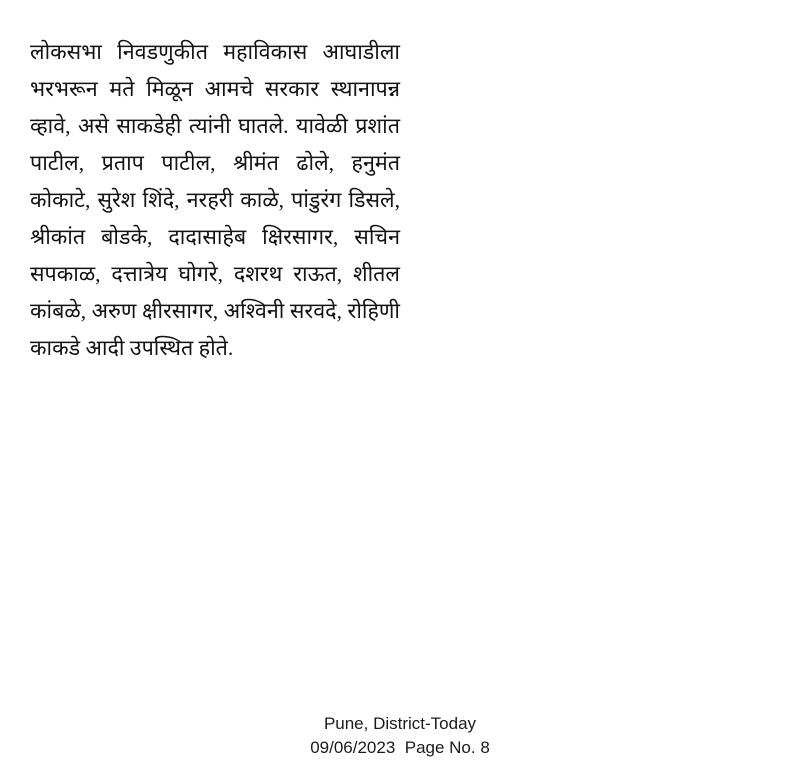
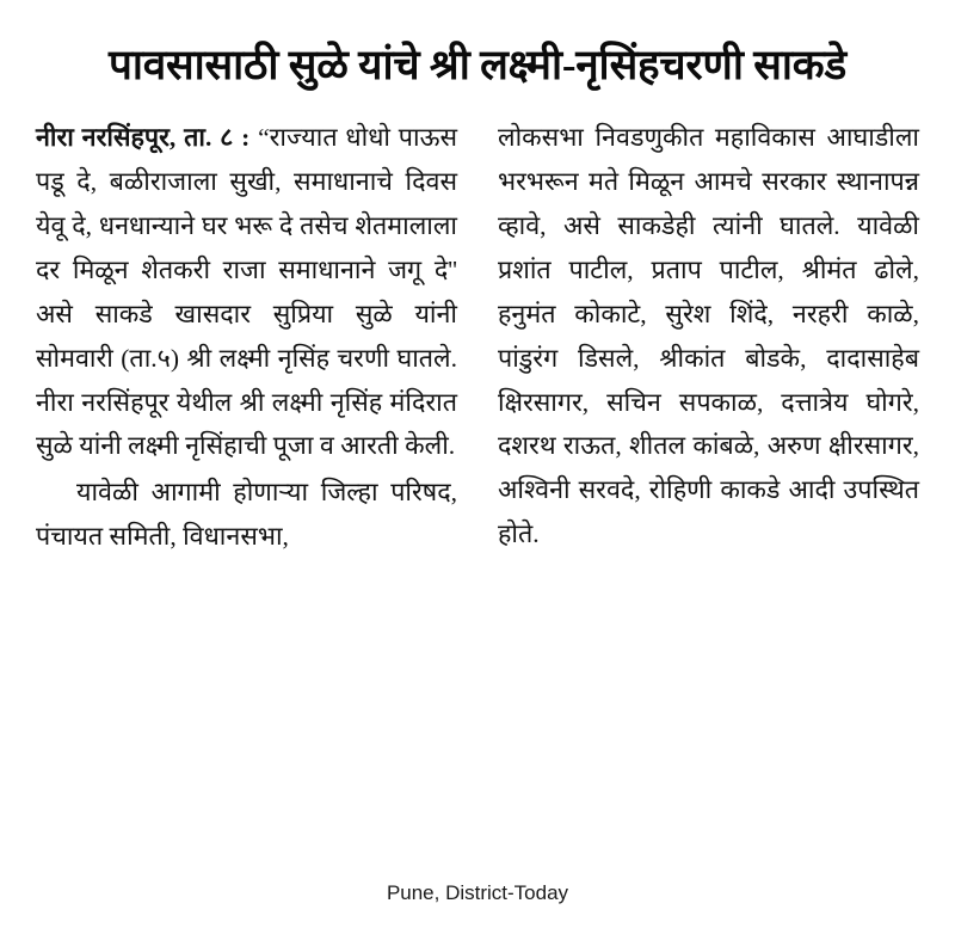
+ पावसासाठी सुळे यांचे श्री लक्ष्मी-नृसिंहचरणी साकडे
+ नीरा नरसिंहपूर, ता. ८ : “राज्यात धोधो पाऊस पडू दे, बळीराजाला सुखी, समाधानाचे दिवस येवू दे, धनधान्याने घर भरू दे तसेच शेतमालाला दर मिळून शेतकरी राजा समाधानाने जगू दे'' असे साकडे खासदार सुप्रिया सुळे यांनी सोमवारी (ता.५) श्री लक्ष्मी नृसिंह चरणी घातले. नीरा नरसिंहपूर येथील श्री लक्ष्मी नृसिंह मंदिरात सुळे यांनी लक्ष्मी नृसिंहाची पूजा व आरती केली.
+ यावेळी आगामी होणाऱ्या जिल्हा परिषद, पंचायत समिती, विधानसभा,
  लोकसभा निवडणुकीत महाविकास आघाडीला भरभरून मते मिळून आमचे सरकार स्थानापन्न व्हावे, असे साकडेही त्यांनी घातले. यावेळी प्रशांत पाटील, प्रताप पाटील, श्रीमंत ढोले, हनुमंत कोकाटे, सुरेश शिंदे, नरहरी काळे, पांडुरंग डिसले, श्रीकांत बोडके, दादासाहेब क्षिरसागर, सचिन सपकाळ, दत्तात्रेय घोगरे, दशरथ राऊत, शीतल कांबळे, अरुण क्षीरसागर, अश्विनी सरवदे, रोहिणी काकडे आदी उपस्थित होते.
  Pune, District-Today
- 09/06/2023 Page No. 8
